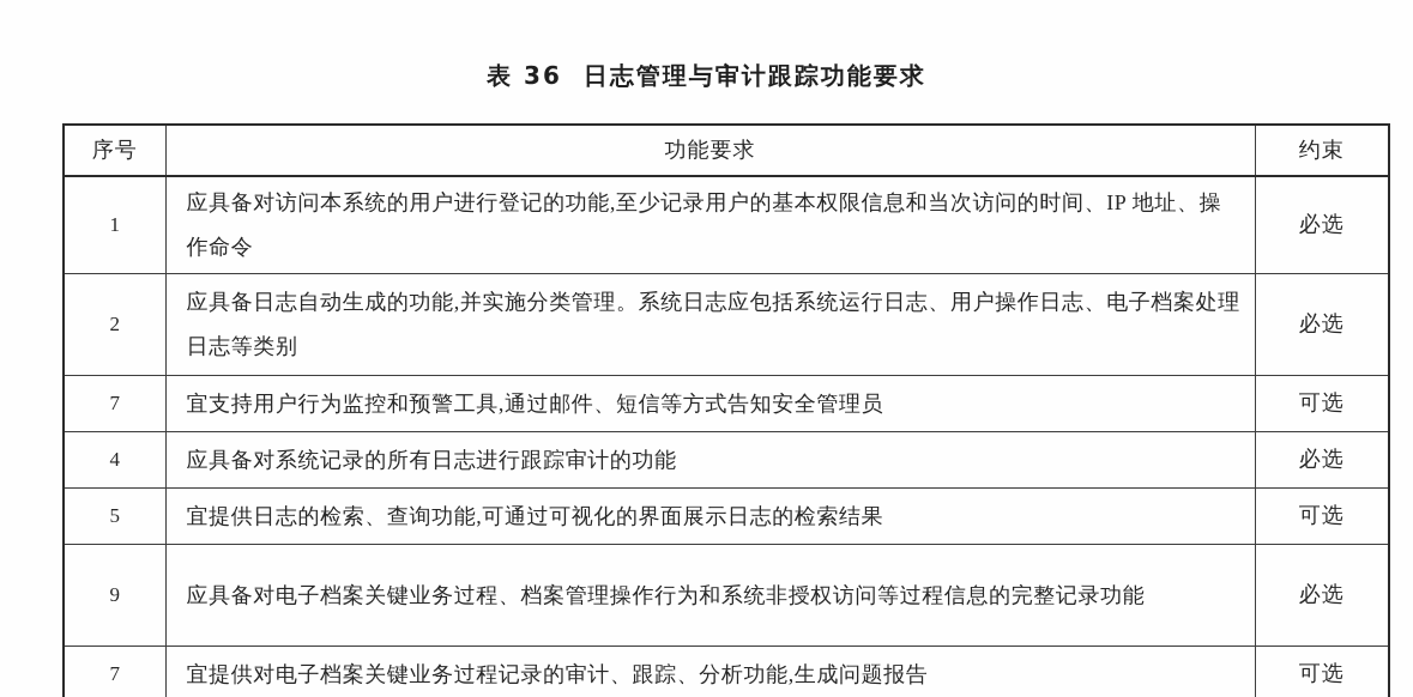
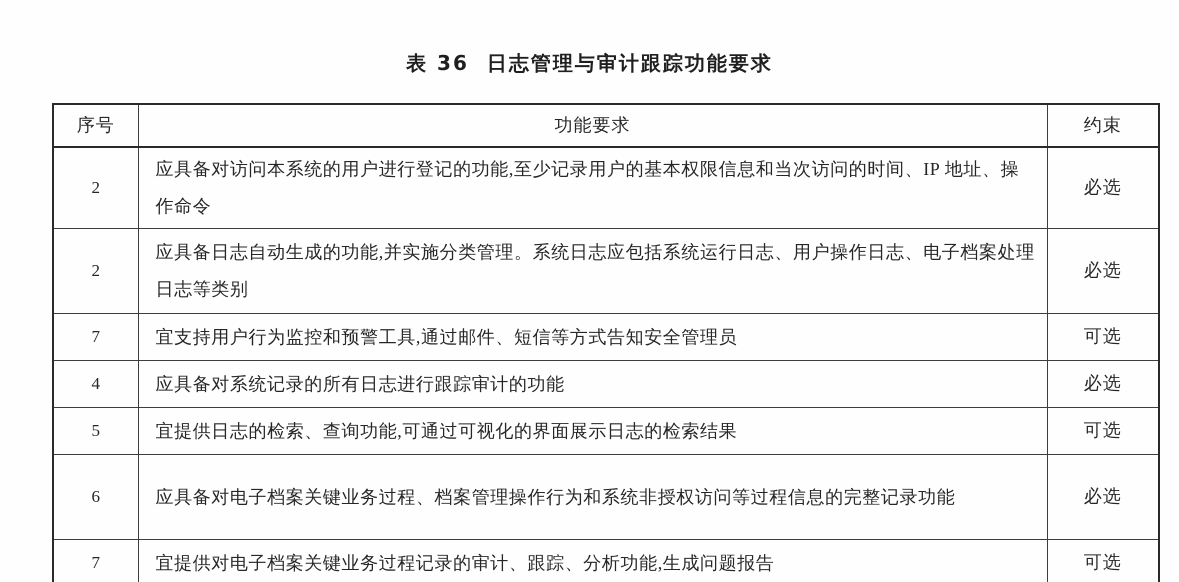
  表 36 日志管理与审计跟踪功能要求
  序号	功能要求	约束
- 1	应具备对访问本系统的用户进行登记的功能,至少记录用户的基本权限信息和当次访问的时间、IP 地址、操作命令	必选
+ 2	应具备对访问本系统的用户进行登记的功能,至少记录用户的基本权限信息和当次访问的时间、IP 地址、操作命令	必选
  2	应具备日志自动生成的功能,并实施分类管理。系统日志应包括系统运行日志、用户操作日志、电子档案处理日志等类别	必选
  7	宜支持用户行为监控和预警工具,通过邮件、短信等方式告知安全管理员	可选
  4	应具备对系统记录的所有日志进行跟踪审计的功能	必选
  5	宜提供日志的检索、查询功能,可通过可视化的界面展示日志的检索结果	可选
- 9	应具备对电子档案关键业务过程、档案管理操作行为和系统非授权访问等过程信息的完整记录功能	必选
+ 6	应具备对电子档案关键业务过程、档案管理操作行为和系统非授权访问等过程信息的完整记录功能	必选
  7	宜提供对电子档案关键业务过程记录的审计、跟踪、分析功能,生成问题报告	可选
